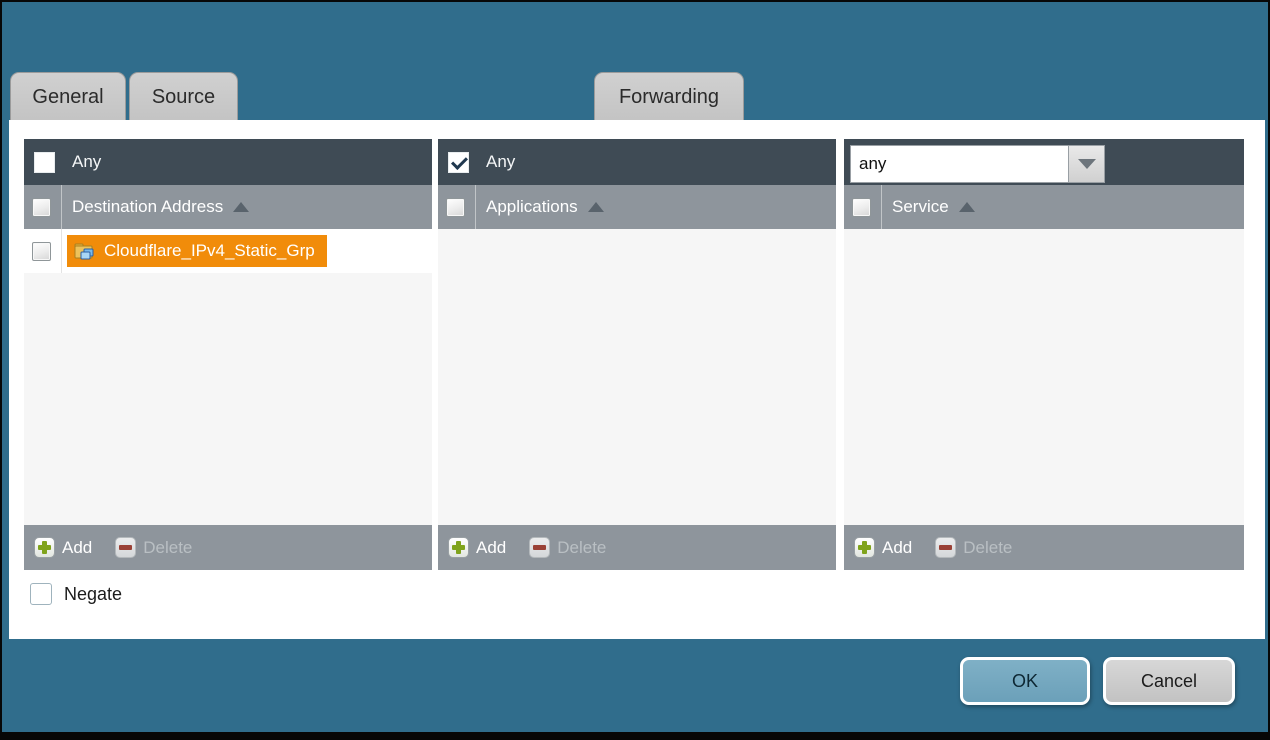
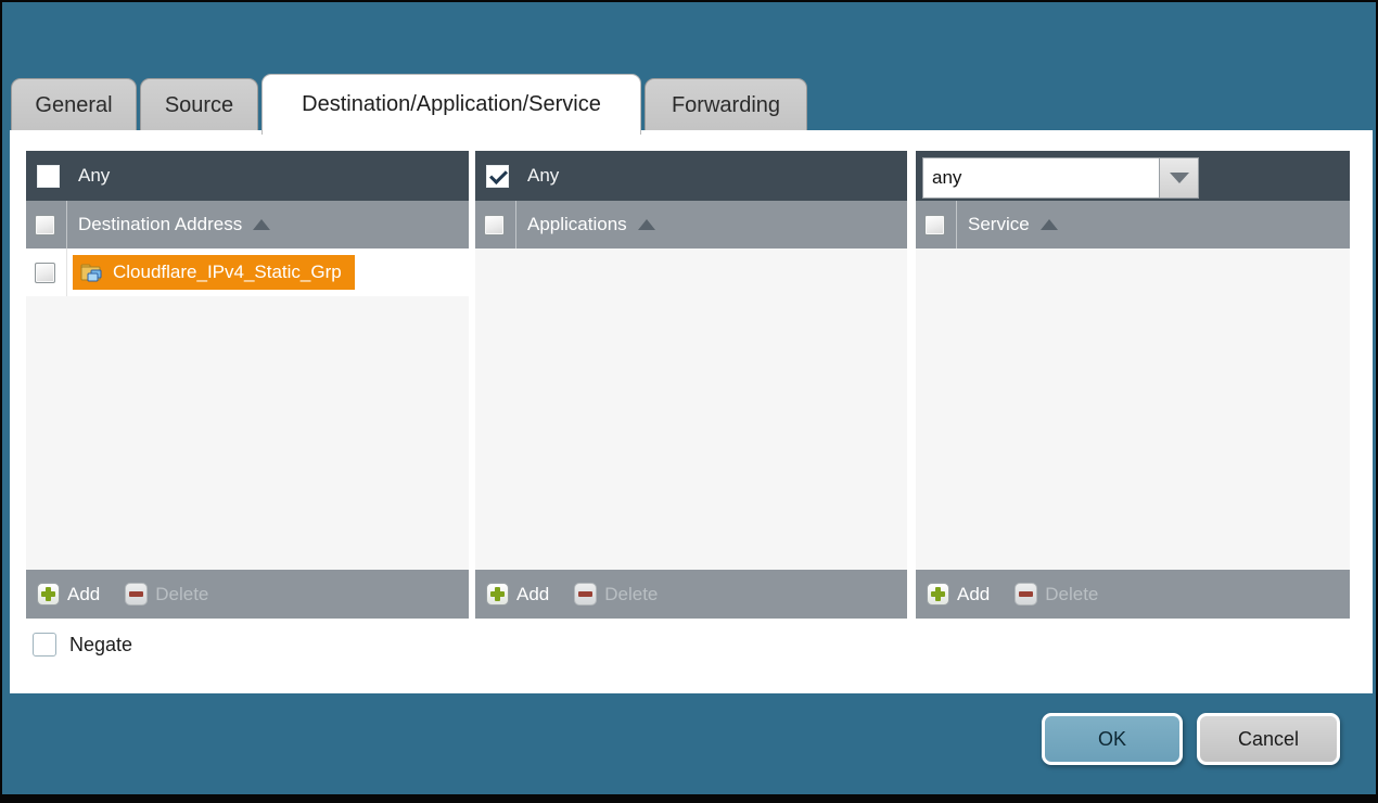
  General
  Source
+ Destination/Application/Service
  Forwarding
  Any
  Destination Address
  Cloudflare_IPv4_Static_Grp
  Add
  Delete
  Any
  Applications
  Add
  Delete
  any
  Service
  Add
  Delete
  Negate
  OK
  Cancel
